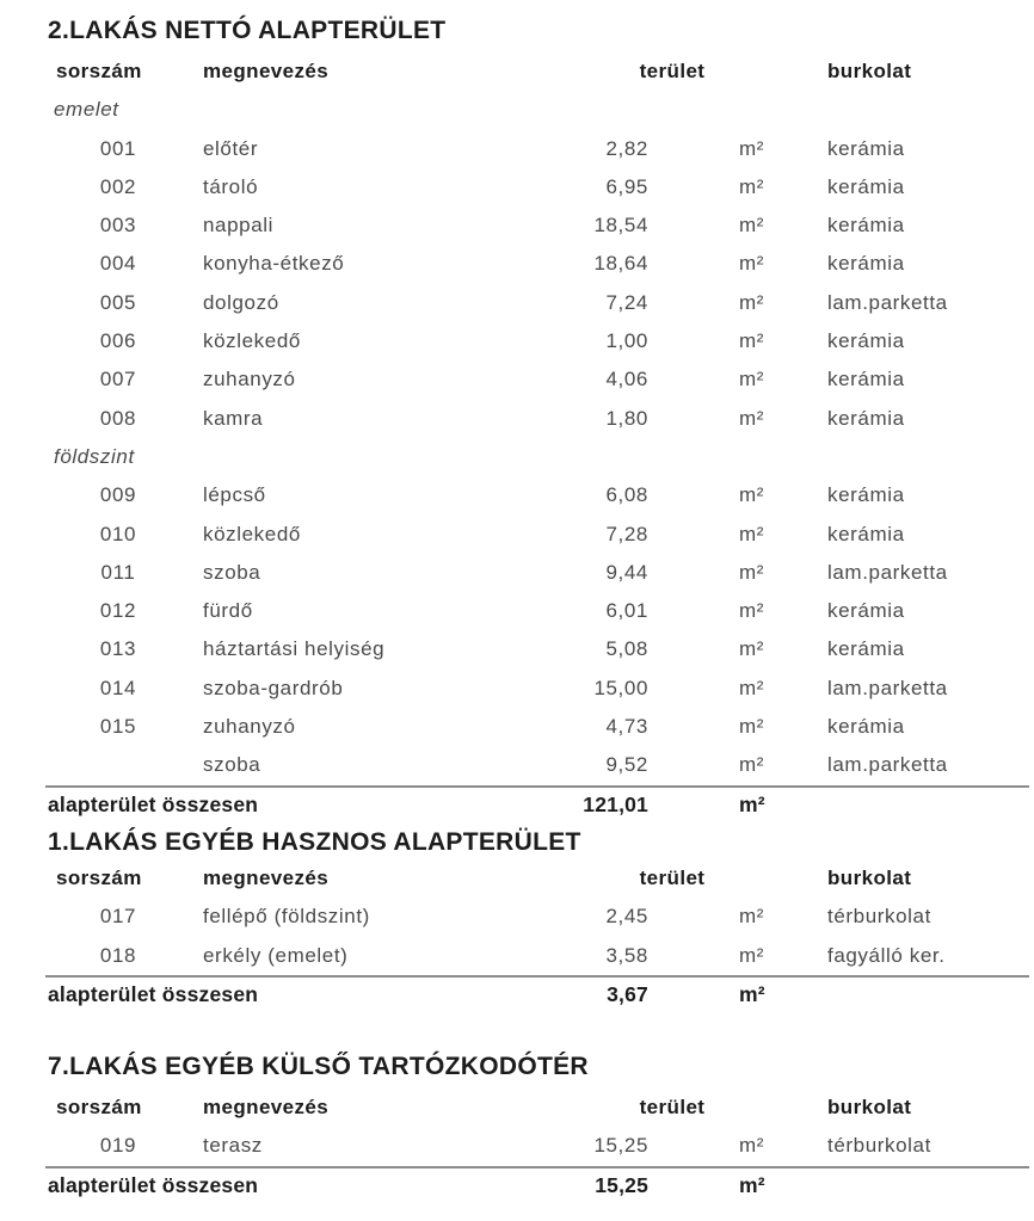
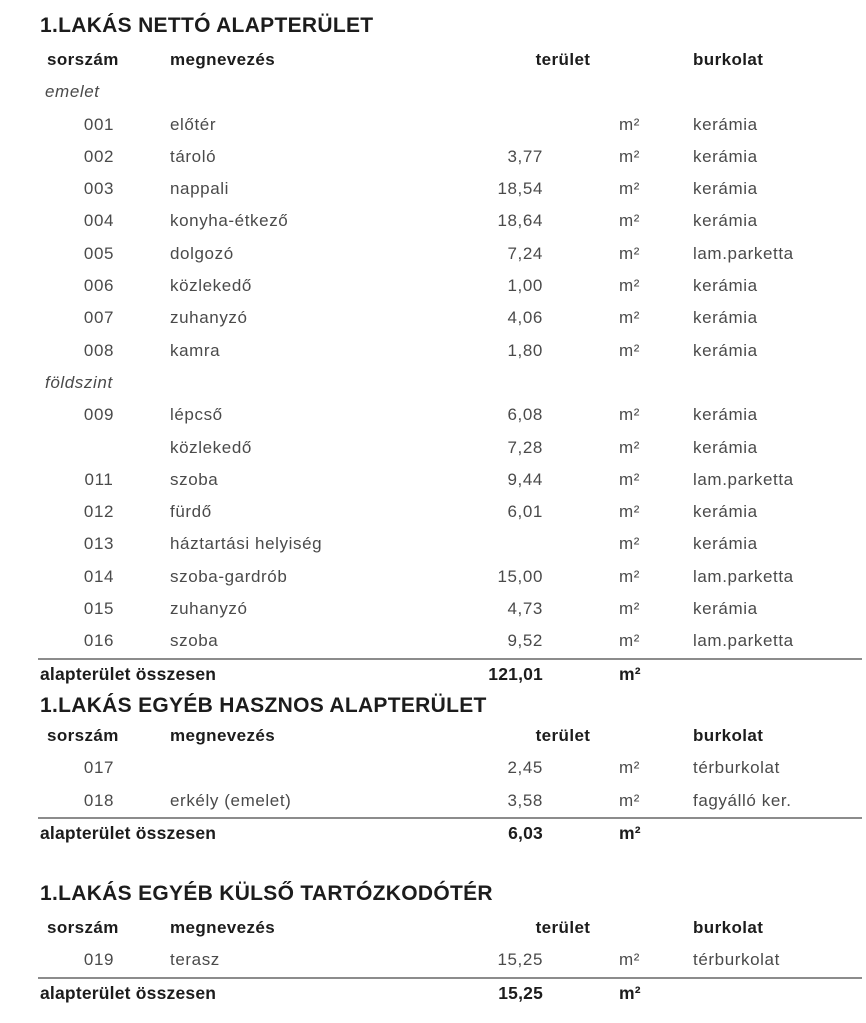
- 2.LAKÁS NETTÓ ALAPTERÜLET
+ 1.LAKÁS NETTÓ ALAPTERÜLET
  sorszám
  megnevezés
  terület
  burkolat
  emelet
  001
  előtér
- 2,82
  m²
  kerámia
  002
  tároló
- 6,95
+ 3,77
  m²
  kerámia
  003
  nappali
  18,54
  m²
  kerámia
  004
  konyha-étkező
  18,64
  m²
  kerámia
  005
  dolgozó
  7,24
  m²
  lam.parketta
  006
  közlekedő
  1,00
  m²
  kerámia
  007
  zuhanyzó
  4,06
  m²
  kerámia
  008
  kamra
  1,80
  m²
  kerámia
  földszint
  009
  lépcső
  6,08
  m²
  kerámia
- 010
  közlekedő
  7,28
  m²
  kerámia
  011
  szoba
  9,44
  m²
  lam.parketta
  012
  fürdő
  6,01
  m²
  kerámia
  013
  háztartási helyiség
- 5,08
  m²
  kerámia
  014
  szoba-gardrób
  15,00
  m²
  lam.parketta
  015
  zuhanyzó
  4,73
  m²
  kerámia
+ 016
  szoba
  9,52
  m²
  lam.parketta
  alapterület összesen
  121,01
  m²
  1.LAKÁS EGYÉB HASZNOS ALAPTERÜLET
  sorszám
  megnevezés
  terület
  burkolat
  017
- fellépő (földszint)
  2,45
  m²
  térburkolat
  018
  erkély (emelet)
  3,58
  m²
  fagyálló ker.
  alapterület összesen
- 3,67
+ 6,03
  m²
- 7.LAKÁS EGYÉB KÜLSŐ TARTÓZKODÓTÉR
+ 1.LAKÁS EGYÉB KÜLSŐ TARTÓZKODÓTÉR
  sorszám
  megnevezés
  terület
  burkolat
  019
  terasz
  15,25
  m²
  térburkolat
  alapterület összesen
  15,25
  m²
